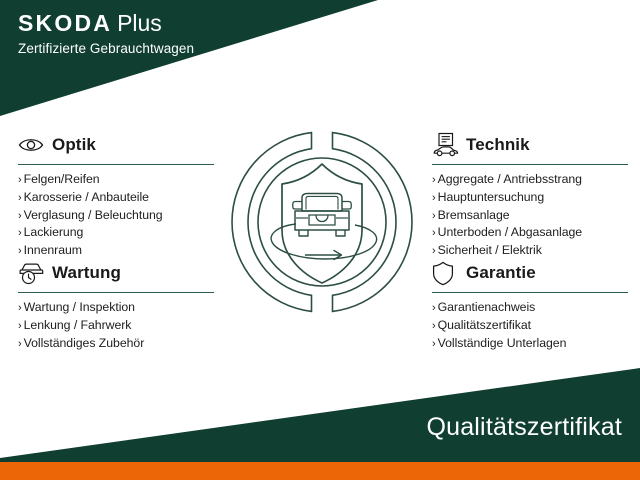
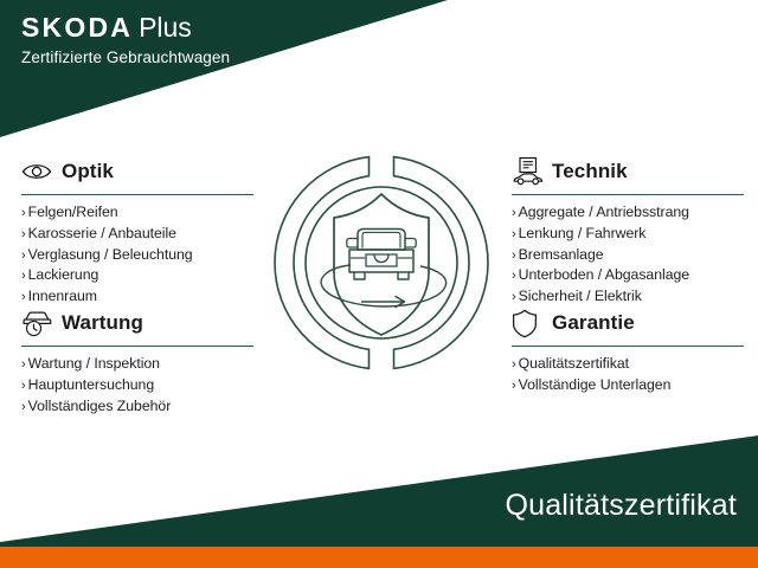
  SKODA Plus
  Zertifizierte Gebrauchtwagen
  Optik
  › Felgen/Reifen
  › Karosserie / Anbauteile
  › Verglasung / Beleuchtung
  › Lackierung
  › Innenraum
  Wartung
  › Wartung / Inspektion
- › Lenkung / Fahrwerk
+ › Hauptuntersuchung
  › Vollständiges Zubehör
  Technik
  › Aggregate / Antriebsstrang
- › Hauptuntersuchung
+ › Lenkung / Fahrwerk
  › Bremsanlage
  › Unterboden / Abgasanlage
  › Sicherheit / Elektrik
  Garantie
- › Garantienachweis
  › Qualitätszertifikat
  › Vollständige Unterlagen
  Qualitätszertifikat
